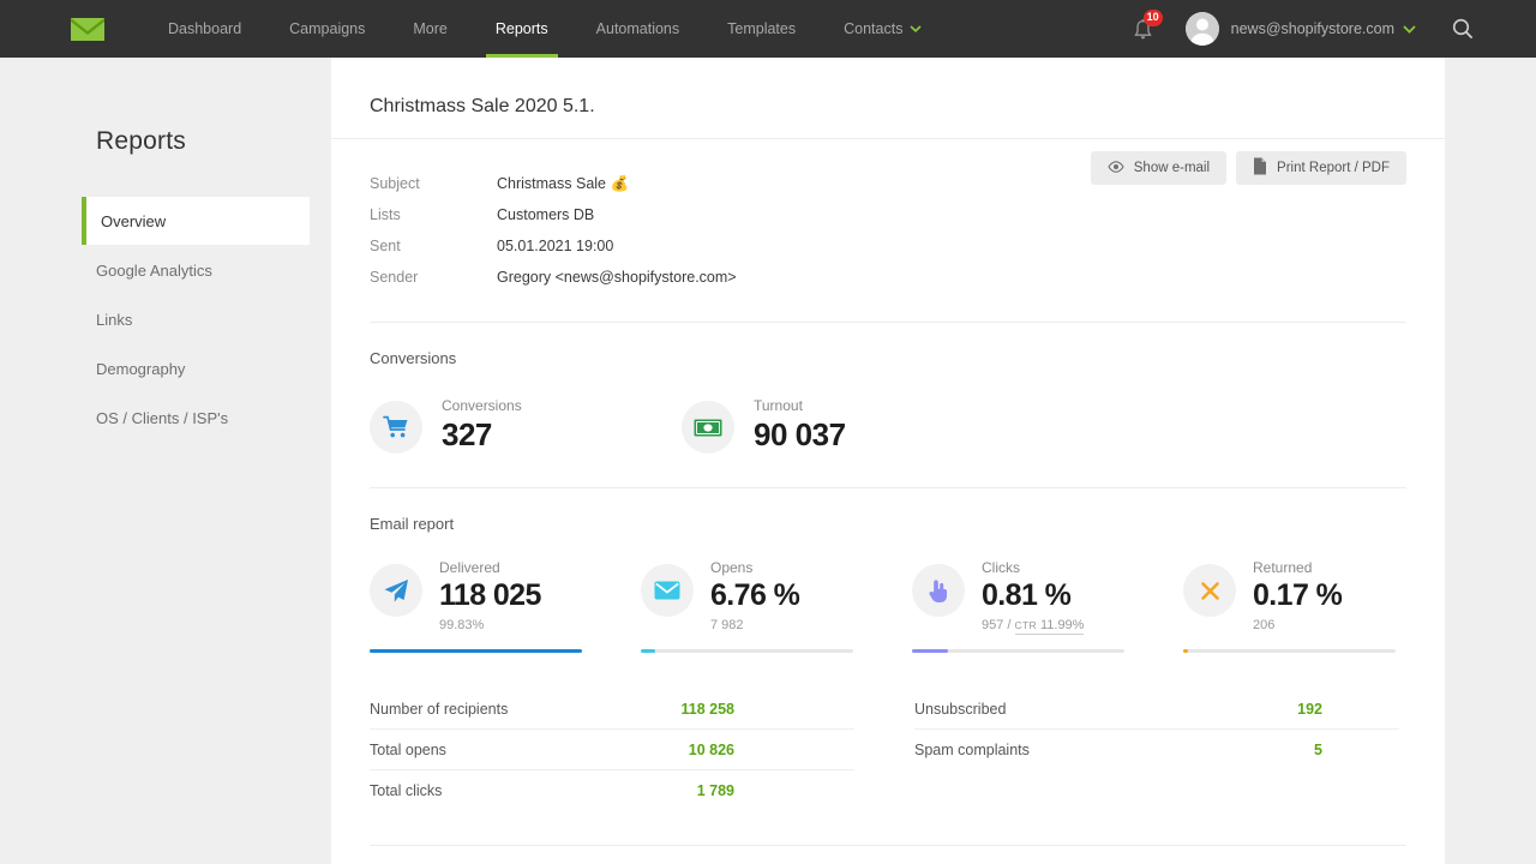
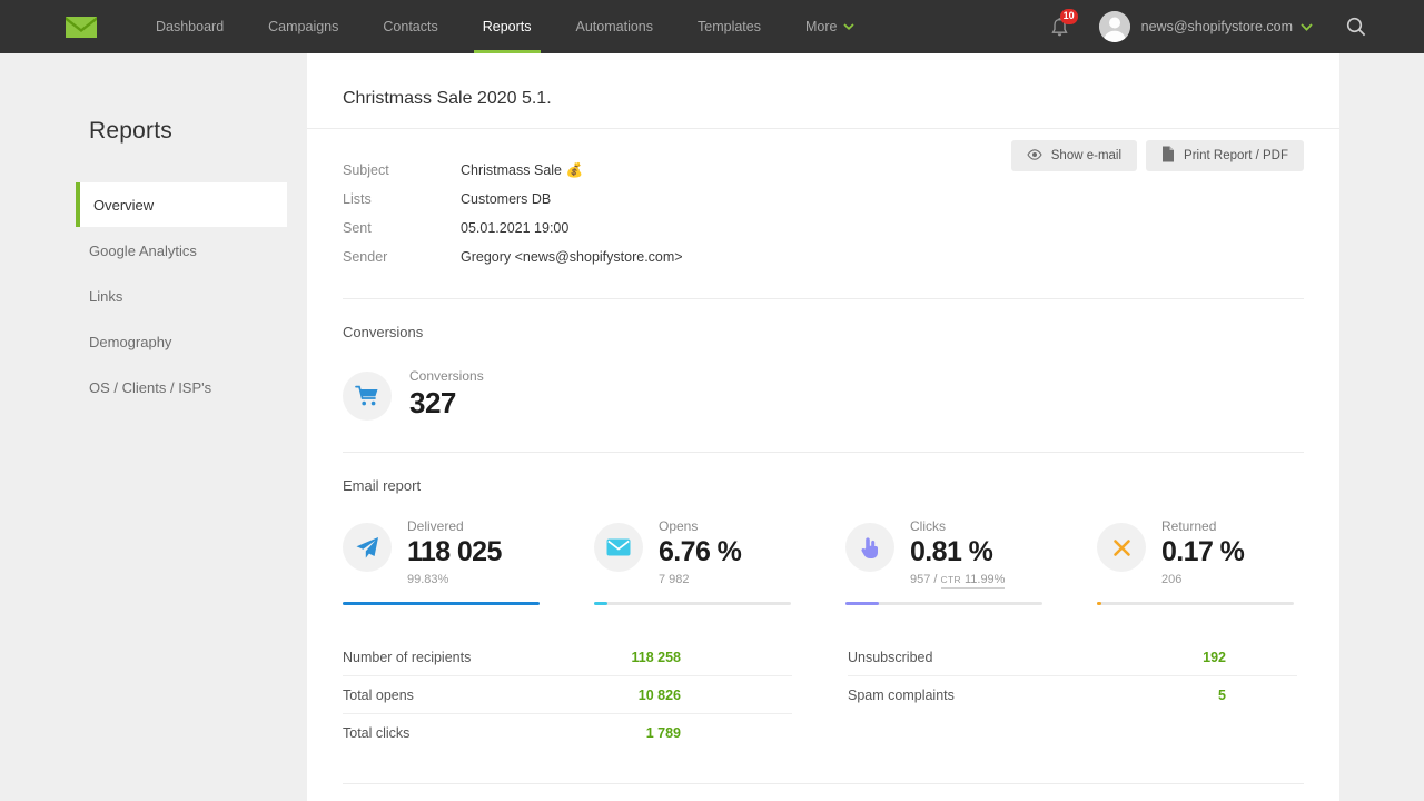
  Dashboard
  Campaigns
- More
+ Contacts
  Reports
  Automations
  Templates
- Contacts
+ More
  10
  news@shopifystore.com
  Reports
  Overview
  Google Analytics
  Links
  Demography
  OS / Clients / ISP's
  Christmass Sale 2020 5.1.
  Subject
  Christmass Sale 💰
  Lists
  Customers DB
  Sent
  05.01.2021 19:00
  Sender
  Gregory <news@shopifystore.com>
  Show e-mail
  Print Report / PDF
  Conversions
  Conversions
  327
- Turnout
- 90 037
  Email report
  Delivered
  118 025
  99.83%
  Opens
  6.76 %
  7 982
  Clicks
  0.81 %
  957 / CTR 11.99%
  Returned
  0.17 %
  206
  Number of recipients
  118 258
  Total opens
  10 826
  Total clicks
  1 789
  Unsubscribed
  192
  Spam complaints
  5
